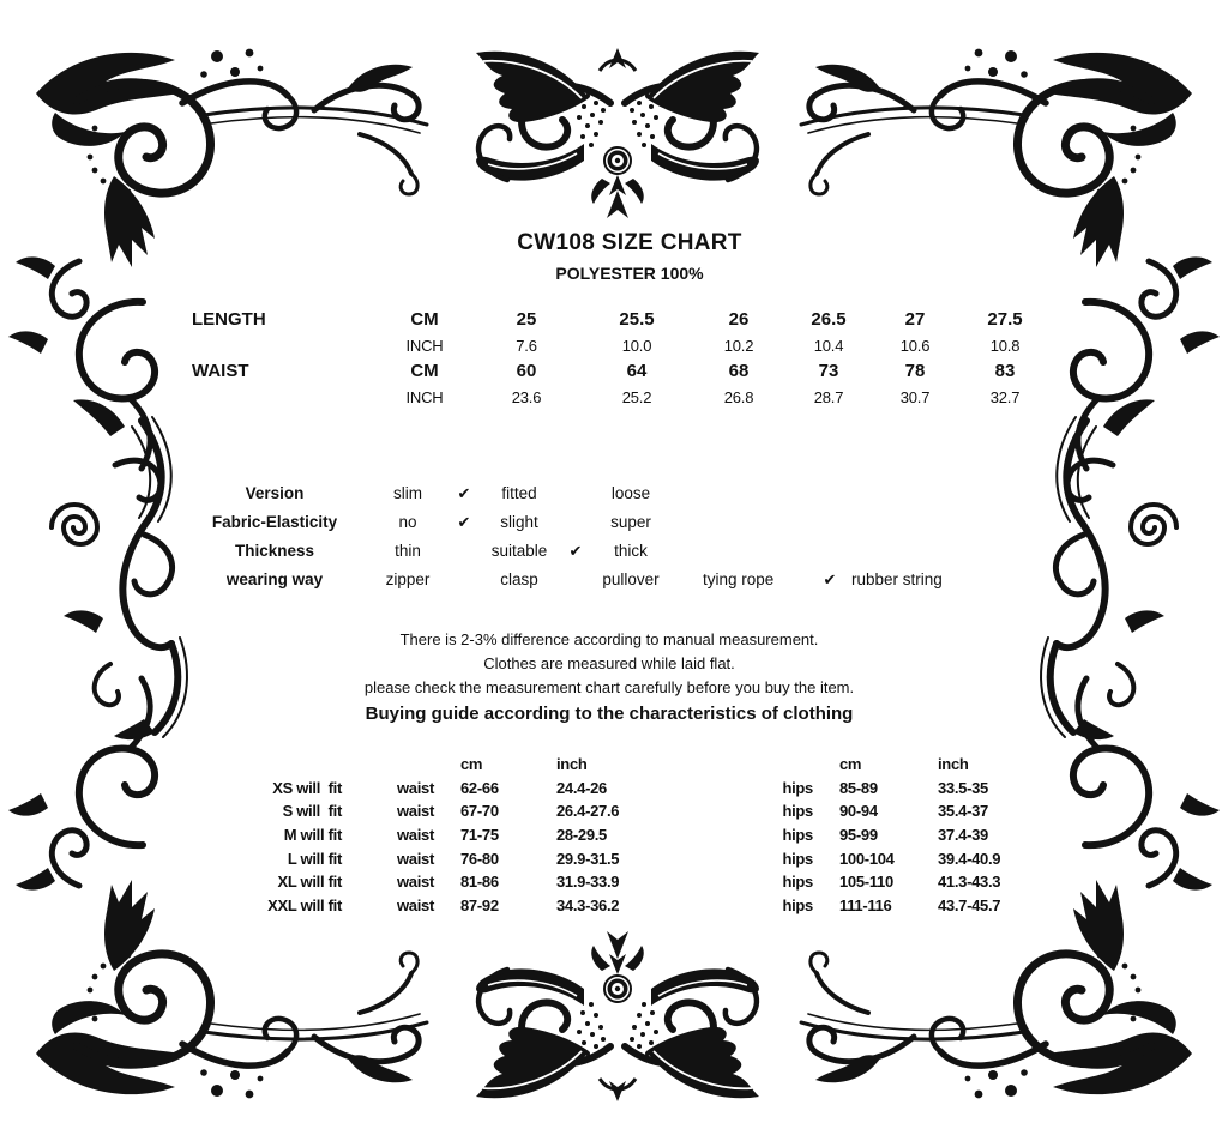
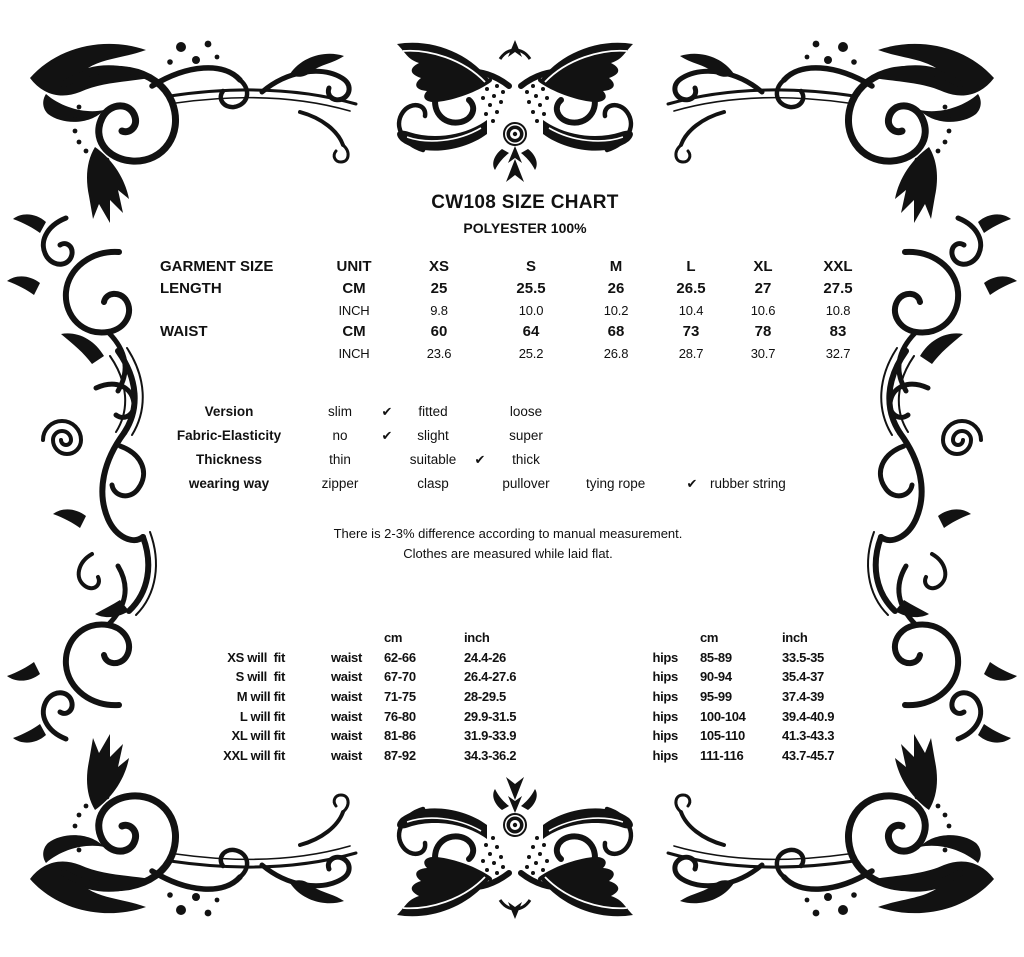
  CW108 SIZE CHART
  POLYESTER 100%
+ GARMENT SIZE
+ UNIT
+ XS
+ S
+ M
+ L
+ XL
+ XXL
  LENGTH
  CM
  25
  25.5
  26
  26.5
  27
  27.5
  INCH
- 7.6
+ 9.8
  10.0
  10.2
  10.4
  10.6
  10.8
  WAIST
  CM
  60
  64
  68
  73
  78
  83
  INCH
  23.6
  25.2
  26.8
  28.7
  30.7
  32.7
  Version
  slim
  ✔
  fitted
  loose
  Fabric-Elasticity
  no
  ✔
  slight
  super
  Thickness
  thin
  suitable
  ✔
  thick
  wearing way
  zipper
  clasp
  pullover
  tying rope
  ✔
  rubber string
  There is 2-3% difference according to manual measurement.
  Clothes are measured while laid flat.
- please check the measurement chart carefully before you buy the item.
- Buying guide according to the characteristics of clothing
  cm
  inch
  cm
  inch
  XS will fit
  waist
  62-66
  24.4-26
  hips
  85-89
  33.5-35
  S will fit
  waist
  67-70
  26.4-27.6
  hips
  90-94
  35.4-37
  M will fit
  waist
  71-75
  28-29.5
  hips
  95-99
  37.4-39
  L will fit
  waist
  76-80
  29.9-31.5
  hips
  100-104
  39.4-40.9
  XL will fit
  waist
  81-86
  31.9-33.9
  hips
  105-110
  41.3-43.3
  XXL will fit
  waist
  87-92
  34.3-36.2
  hips
  111-116
  43.7-45.7
